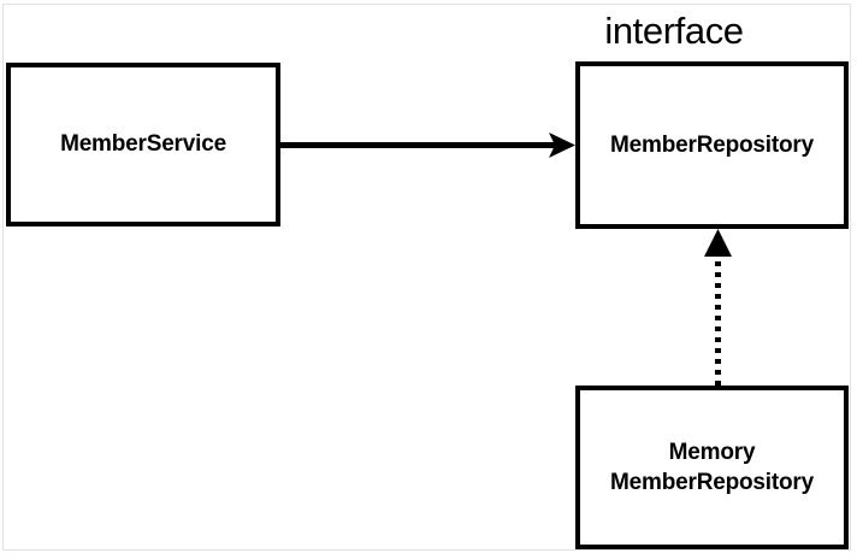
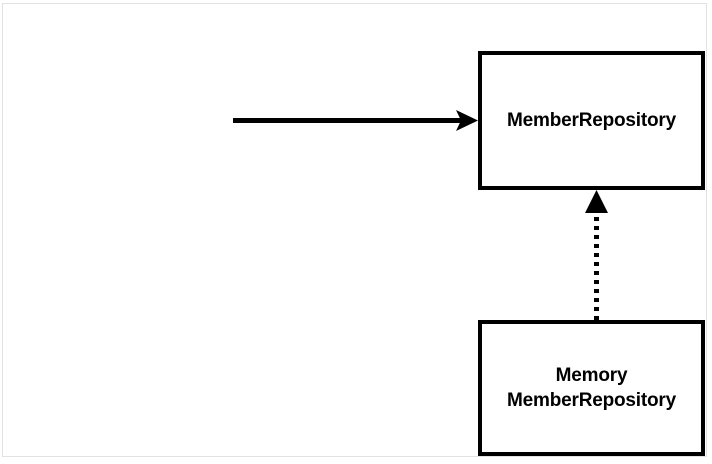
- interface
- MemberService
  MemberRepository
  Memory
  MemberRepository
